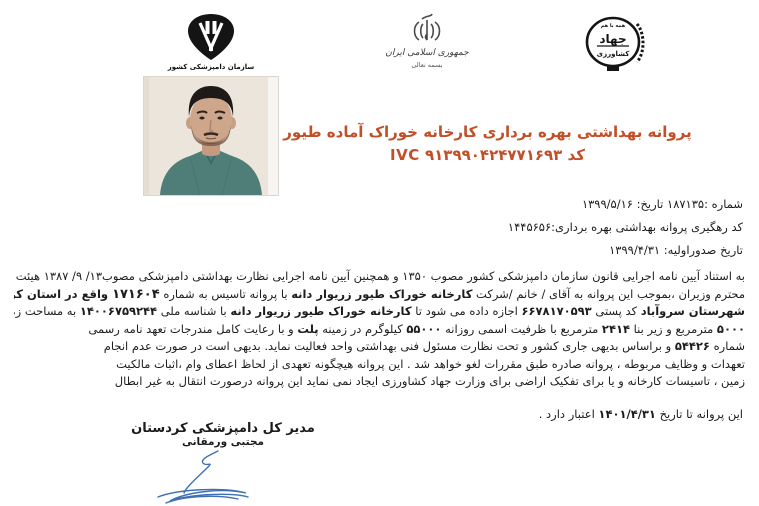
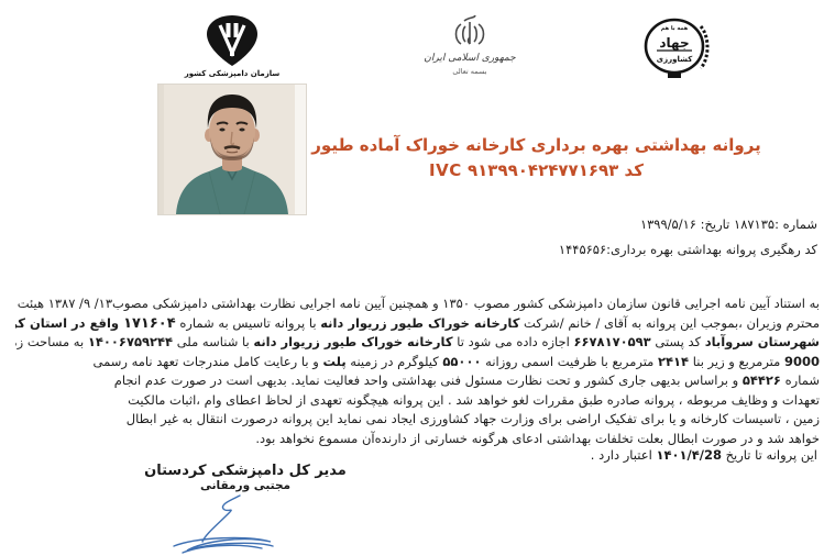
  سازمان دامپزشکی کشور
  جمهوری اسلامی ایران
  بسمه تعالی
  جهاد
  کشاورزی
  پروانه بهداشتی بهره برداری کارخانه خوراک آماده طیور
  کد ۹۱۳۹۹۰۴۲۴۷۷۱۶۹۳ IVC
  شماره :۱۸۷۱۳۵ تاریخ: ۱۳۹۹/۵/۱۶
  کد رهگیری پروانه بهداشتی بهره برداری:۱۴۴۵۶۵۶
- تاریخ صدوراولیه: ۱۳۹۹/۴/۳۱
  به استناد آیین نامه اجرایی قانون سازمان دامپزشکی کشور مصوب ۱۳۵۰ و همچنین آیین نامه اجرایی نظارت بهداشتی دامپزشکی مصوب۱۳/ ۹/ ۱۳۸۷ هیئت
  محترم وزیران ،بموجب این پروانه به آقای / خانم /شرکت کارخانه خوراک طیور زریوار دانه با پروانه تاسیس به شماره ۱۷۱۶۰۴ واقع در استان ک
  شهرستان سروآباد کد پستی ۶۶۷۸۱۷۰۵۹۳ اجازه داده می شود تا کارخانه خوراک طیور زریوار دانه با شناسه ملی ۱۴۰۰۶۷۵۹۲۴۴ به مساحت ز
- ۵۰۰۰ مترمربع و زیر بنا ۲۴۱۴ مترمربع با ظرفیت اسمی روزانه ۵۵۰۰۰ کیلوگرم در زمینه پلت و با رعایت کامل مندرجات تعهد نامه رسمی
+ 9000 مترمربع و زیر بنا ۲۴۱۴ مترمربع با ظرفیت اسمی روزانه ۵۵۰۰۰ کیلوگرم در زمینه پلت و با رعایت کامل مندرجات تعهد نامه رسمی
  شماره ۵۴۴۲۶ و براساس بدیهی جاری کشور و تحت نظارت مسئول فنی بهداشتی واحد فعالیت نماید. بدیهی است در صورت عدم انجام
  تعهدات و وظایف مربوطه ، پروانه صادره طبق مقررات لغو خواهد شد . این پروانه هیچگونه تعهدی از لحاظ اعطای وام ،اثبات مالکیت
  زمین ، تاسیسات کارخانه و یا برای تفکیک اراضی برای وزارت جهاد کشاورزی ایجاد نمی نماید این پروانه درصورت انتقال به غیر ابطال
+ خواهد شد و در صورت ابطال بعلت تخلفات بهداشتی ادعای هرگونه خسارتی از دارنده‌آن مسموع نخواهد بود.
- این پروانه تا تاریخ ۱۴۰۱/۴/۳۱ اعتبار دارد .
+ این پروانه تا تاریخ ۱۴۰۱/۴/28 اعتبار دارد .
  مدیر کل دامپزشکی کردستان
  مجتبی ورمقانی
